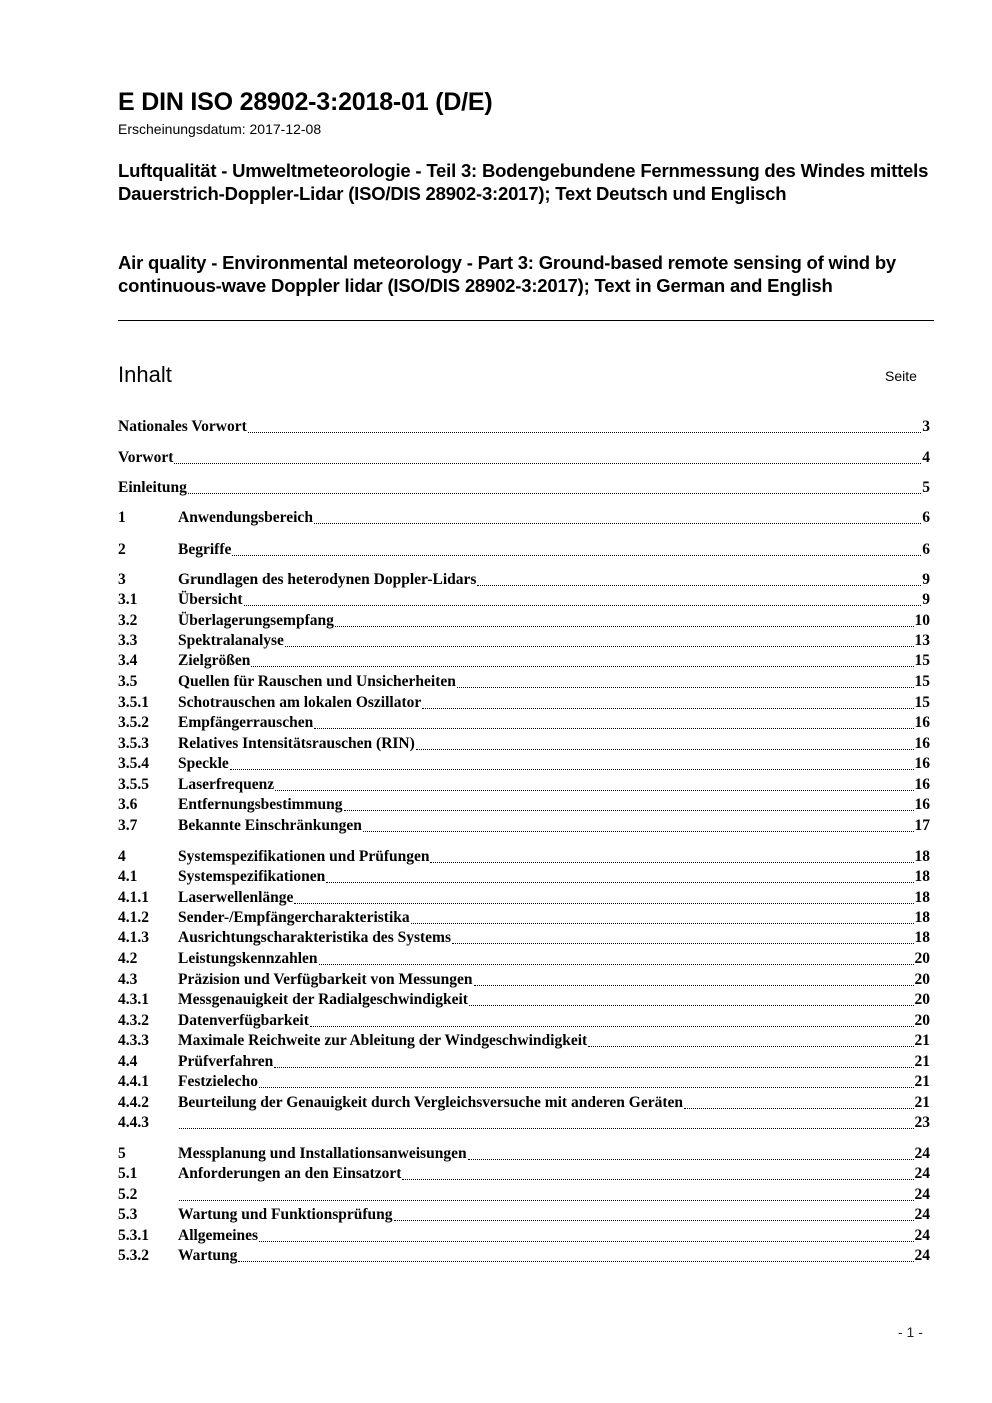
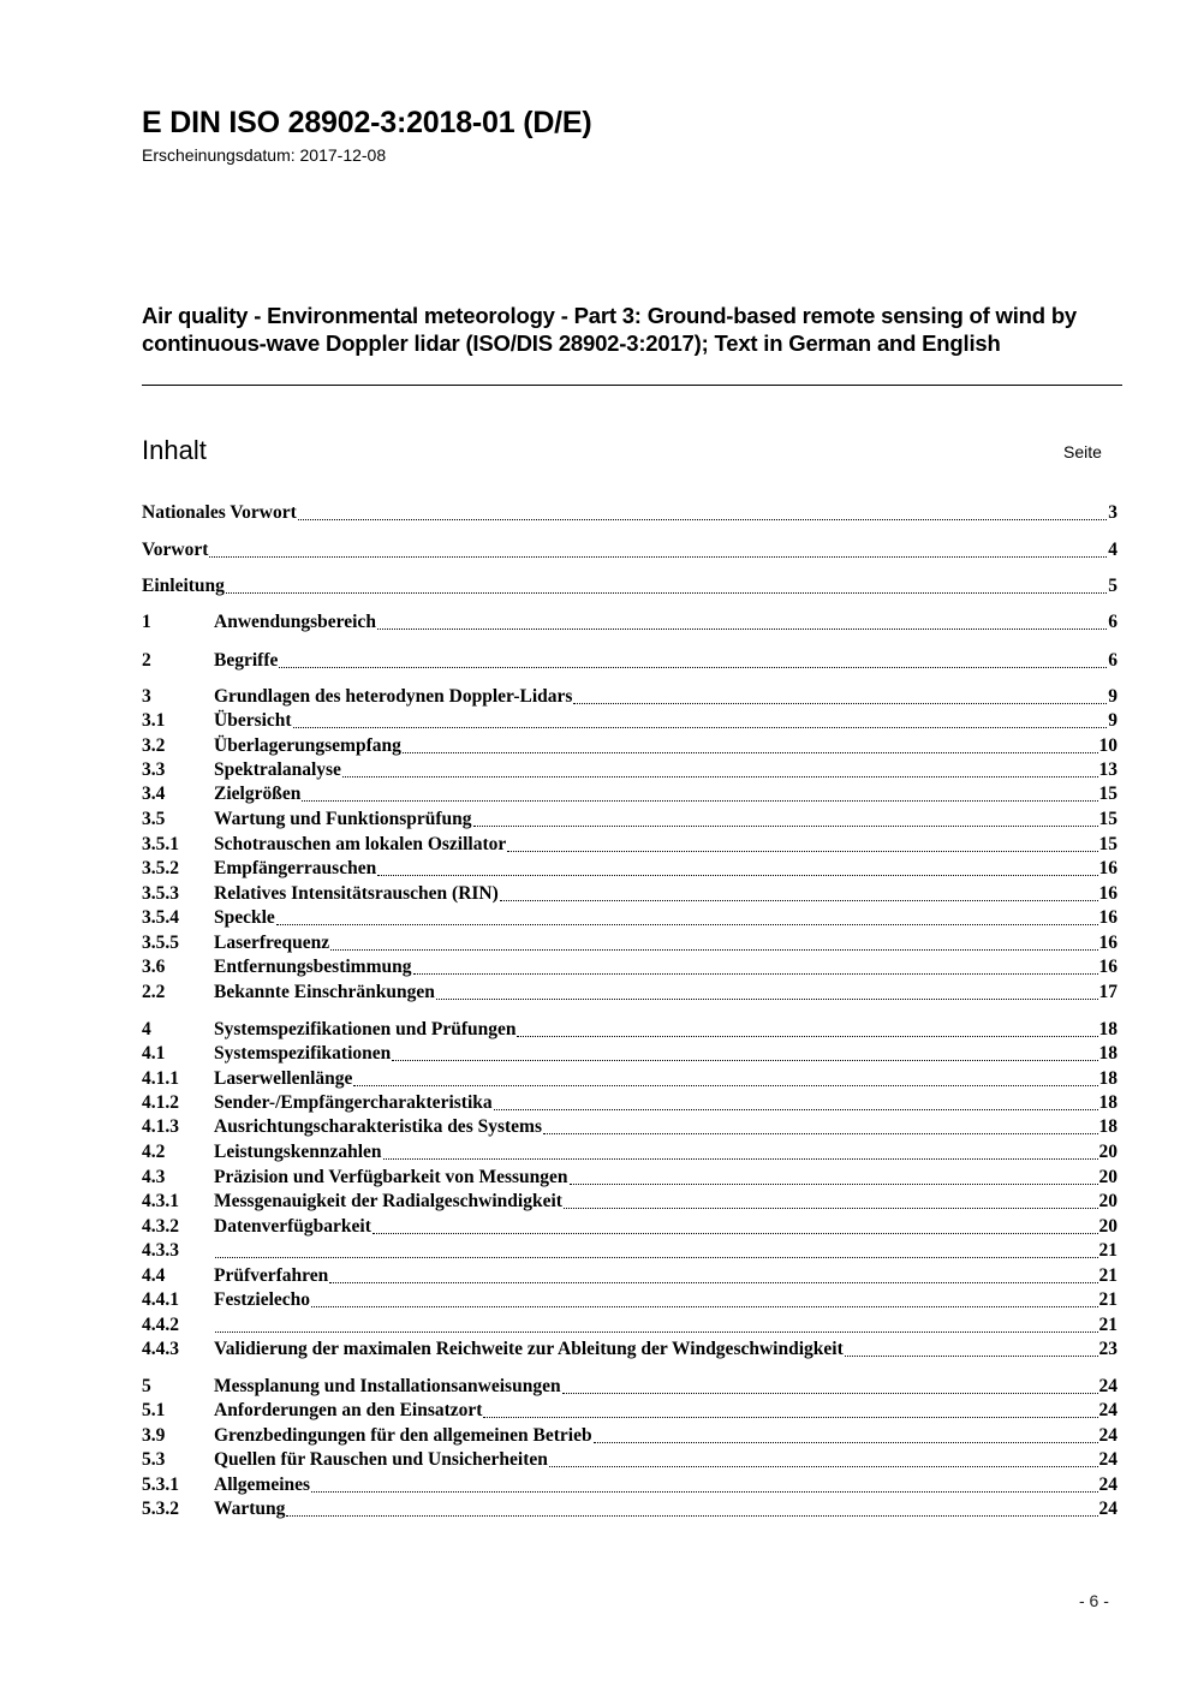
  E DIN ISO 28902-3:2018-01 (D/E)
  Erscheinungsdatum: 2017-12-08
- Luftqualität - Umweltmeteorologie - Teil 3: Bodengebundene Fernmessung des Windes mittels Dauerstrich-Doppler-Lidar (ISO/DIS 28902-3:2017); Text Deutsch und Englisch
  Air quality - Environmental meteorology - Part 3: Ground-based remote sensing of wind by continuous-wave Doppler lidar (ISO/DIS 28902-3:2017); Text in German and English
  Inhalt
  Seite
  Nationales Vorwort
  3
  Vorwort
  4
  Einleitung
  5
  1
  Anwendungsbereich
  6
  2
  Begriffe
  6
  3
  Grundlagen des heterodynen Doppler-Lidars
  9
  3.1
  Übersicht
  9
  3.2
  Überlagerungsempfang
  10
  3.3
  Spektralanalyse
  13
  3.4
  Zielgrößen
  15
  3.5
- Quellen für Rauschen und Unsicherheiten
+ Wartung und Funktionsprüfung
  15
  3.5.1
  Schotrauschen am lokalen Oszillator
  15
  3.5.2
  Empfängerrauschen
  16
  3.5.3
  Relatives Intensitätsrauschen (RIN)
  16
  3.5.4
  Speckle
  16
  3.5.5
  Laserfrequenz
  16
  3.6
  Entfernungsbestimmung
  16
- 3.7
+ 2.2
  Bekannte Einschränkungen
  17
  4
  Systemspezifikationen und Prüfungen
  18
  4.1
  Systemspezifikationen
  18
  4.1.1
  Laserwellenlänge
  18
  4.1.2
  Sender-/Empfängercharakteristika
  18
  4.1.3
  Ausrichtungscharakteristika des Systems
  18
  4.2
  Leistungskennzahlen
  20
  4.3
  Präzision und Verfügbarkeit von Messungen
  20
  4.3.1
  Messgenauigkeit der Radialgeschwindigkeit
  20
  4.3.2
  Datenverfügbarkeit
  20
  4.3.3
- Maximale Reichweite zur Ableitung der Windgeschwindigkeit
  21
  4.4
  Prüfverfahren
  21
  4.4.1
  Festzielecho
  21
  4.4.2
- Beurteilung der Genauigkeit durch Vergleichsversuche mit anderen Geräten
  21
  4.4.3
+ Validierung der maximalen Reichweite zur Ableitung der Windgeschwindigkeit
  23
  5
  Messplanung und Installationsanweisungen
  24
  5.1
  Anforderungen an den Einsatzort
  24
- 5.2
+ 3.9
+ Grenzbedingungen für den allgemeinen Betrieb
  24
  5.3
- Wartung und Funktionsprüfung
+ Quellen für Rauschen und Unsicherheiten
  24
  5.3.1
  Allgemeines
  24
  5.3.2
  Wartung
  24
- - 1 -
+ - 6 -
